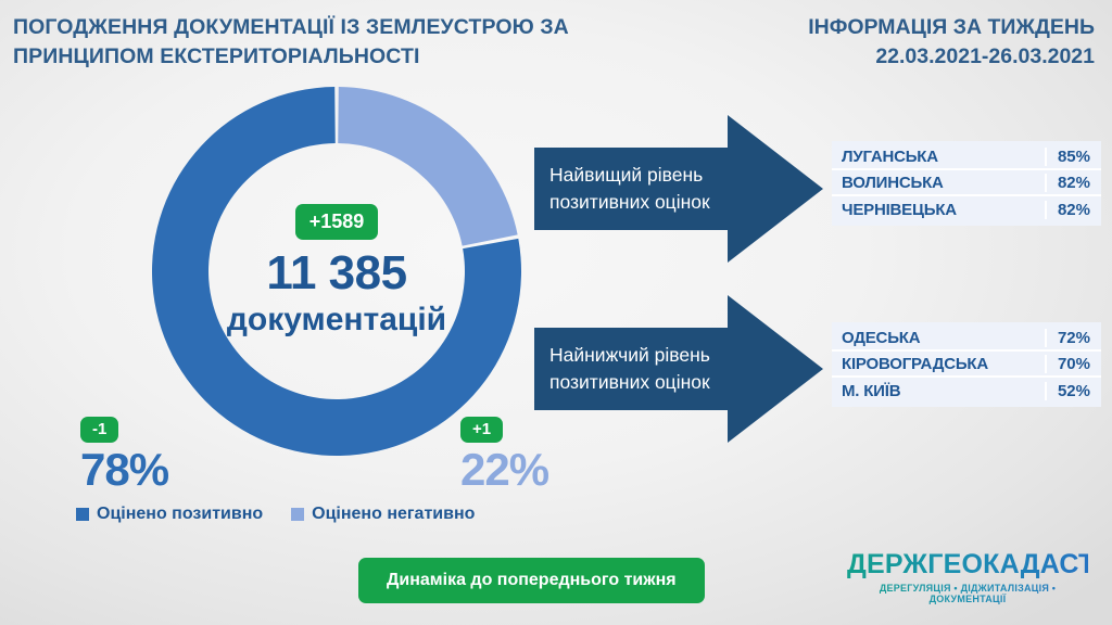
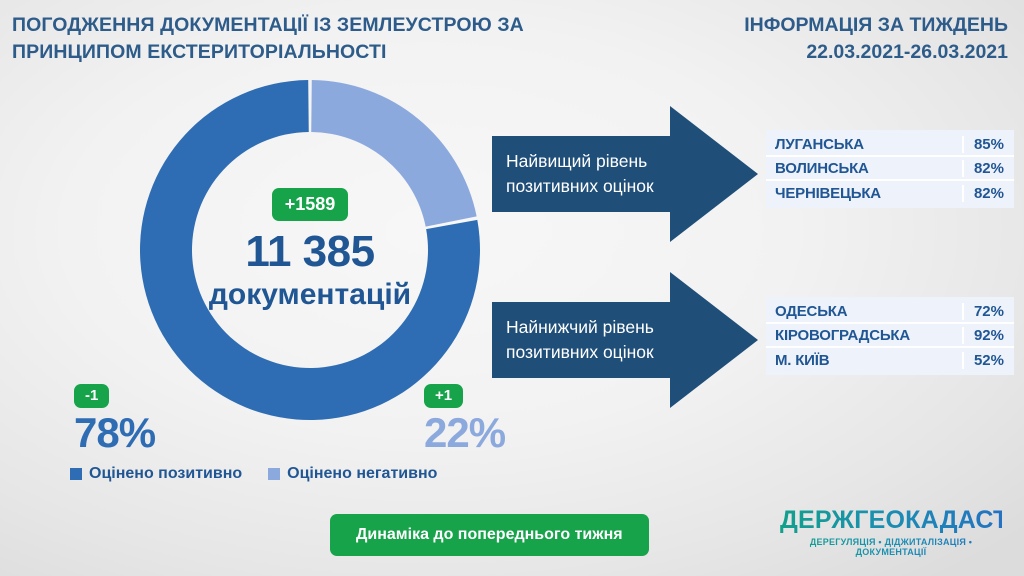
  ПОГОДЖЕННЯ ДОКУМЕНТАЦІЇ ІЗ ЗЕМЛЕУСТРОЮ ЗА
  ПРИНЦИПОМ ЕКСТЕРИТОРІАЛЬНОСТІ
  ІНФОРМАЦІЯ ЗА ТИЖДЕНЬ
  22.03.2021-26.03.2021
  +1589
  11 385
  документацій
  -1
  78%
  +1
  22%
  Оцінено позитивно
  Оцінено негативно
  Найвищий рівень
  позитивних оцінок
  Найнижчий рівень
  позитивних оцінок
  ЛУГАНСЬКА
  85%
  ВОЛИНСЬКА
  82%
  ЧЕРНІВЕЦЬКА
  82%
  ОДЕСЬКА
  72%
  КІРОВОГРАДСЬКА
- 70%
+ 92%
  М. КИЇВ
  52%
  Динаміка до попереднього тижня
  ДЕРЖГЕОКАДАСТР
  ДЕРЕГУЛЯЦІЯ • ДІДЖИТАЛІЗАЦІЯ • ДОКУМЕНТАЦІЇ
